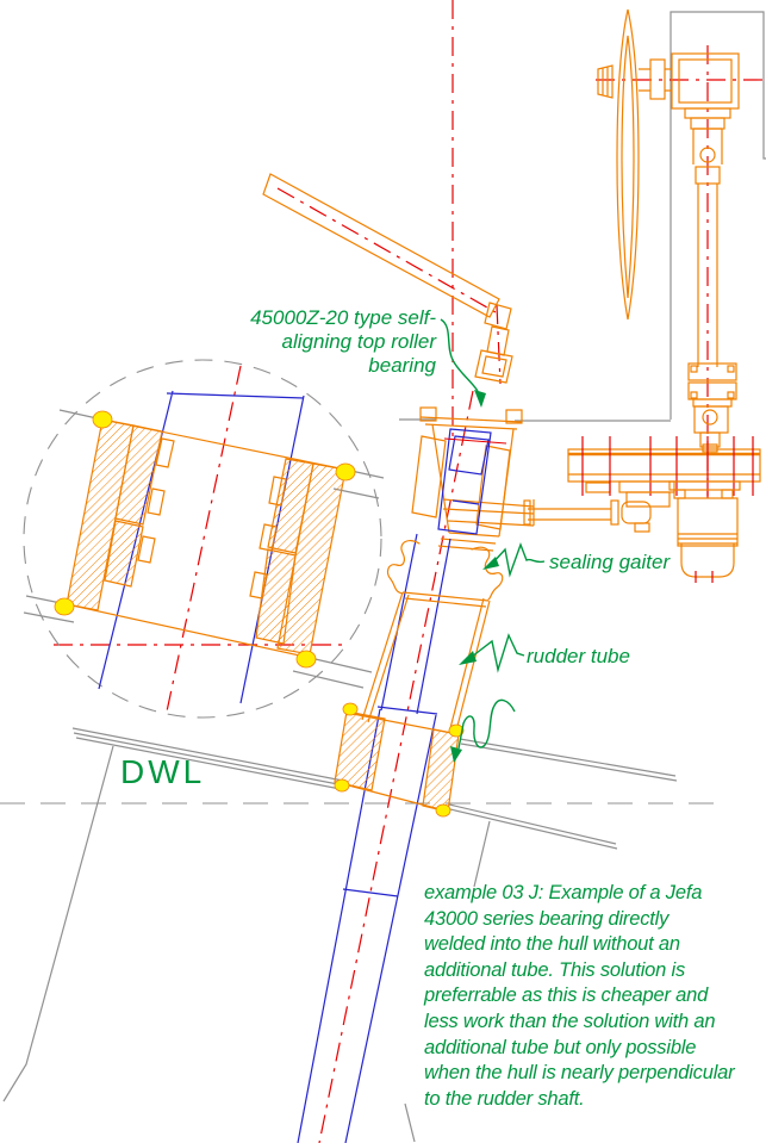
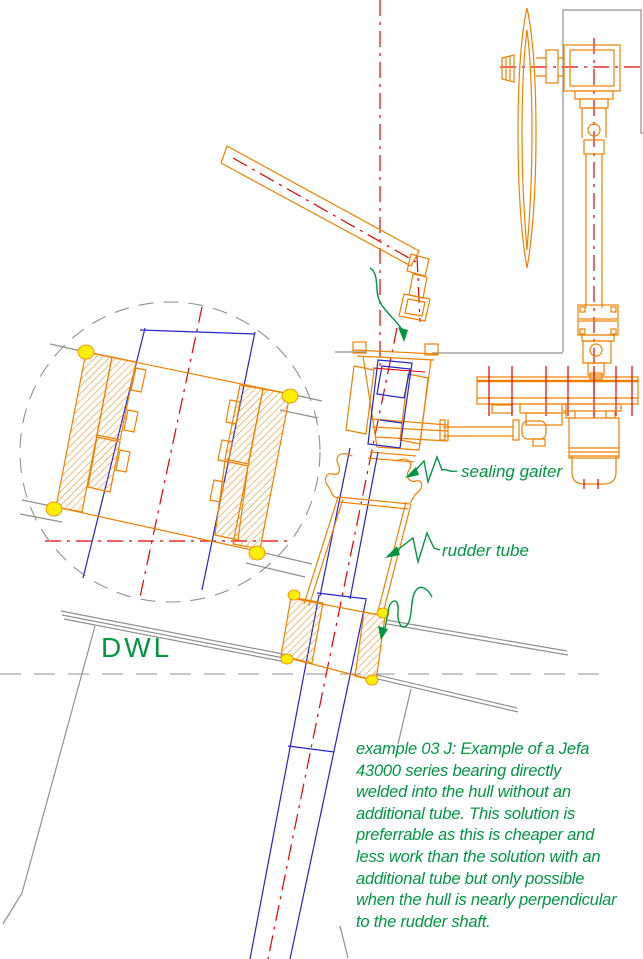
- 45000Z-20 type self-
- aligning top roller
- bearing
  sealing gaiter
  rudder tube
  DWL
  example 03 J: Example of a Jefa
  43000 series bearing directly
  welded into the hull without an
  additional tube. This solution is
  preferrable as this is cheaper and
  less work than the solution with an
  additional tube but only possible
  when the hull is nearly perpendicular
  to the rudder shaft.
